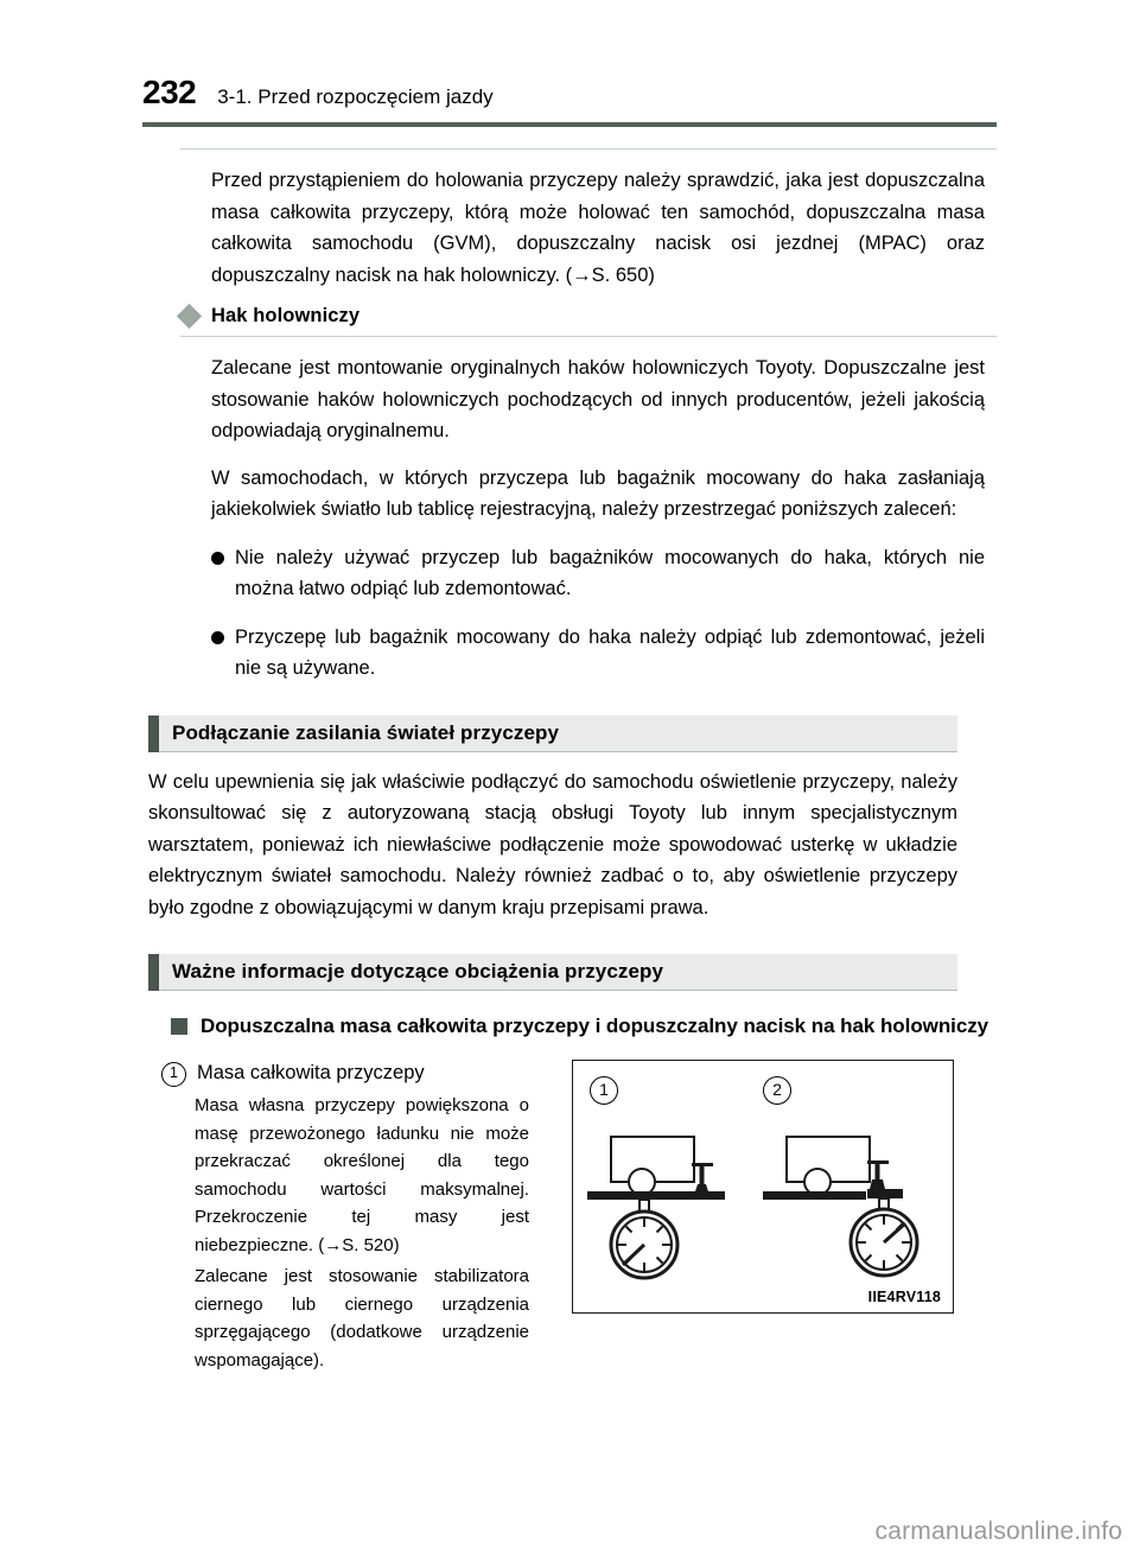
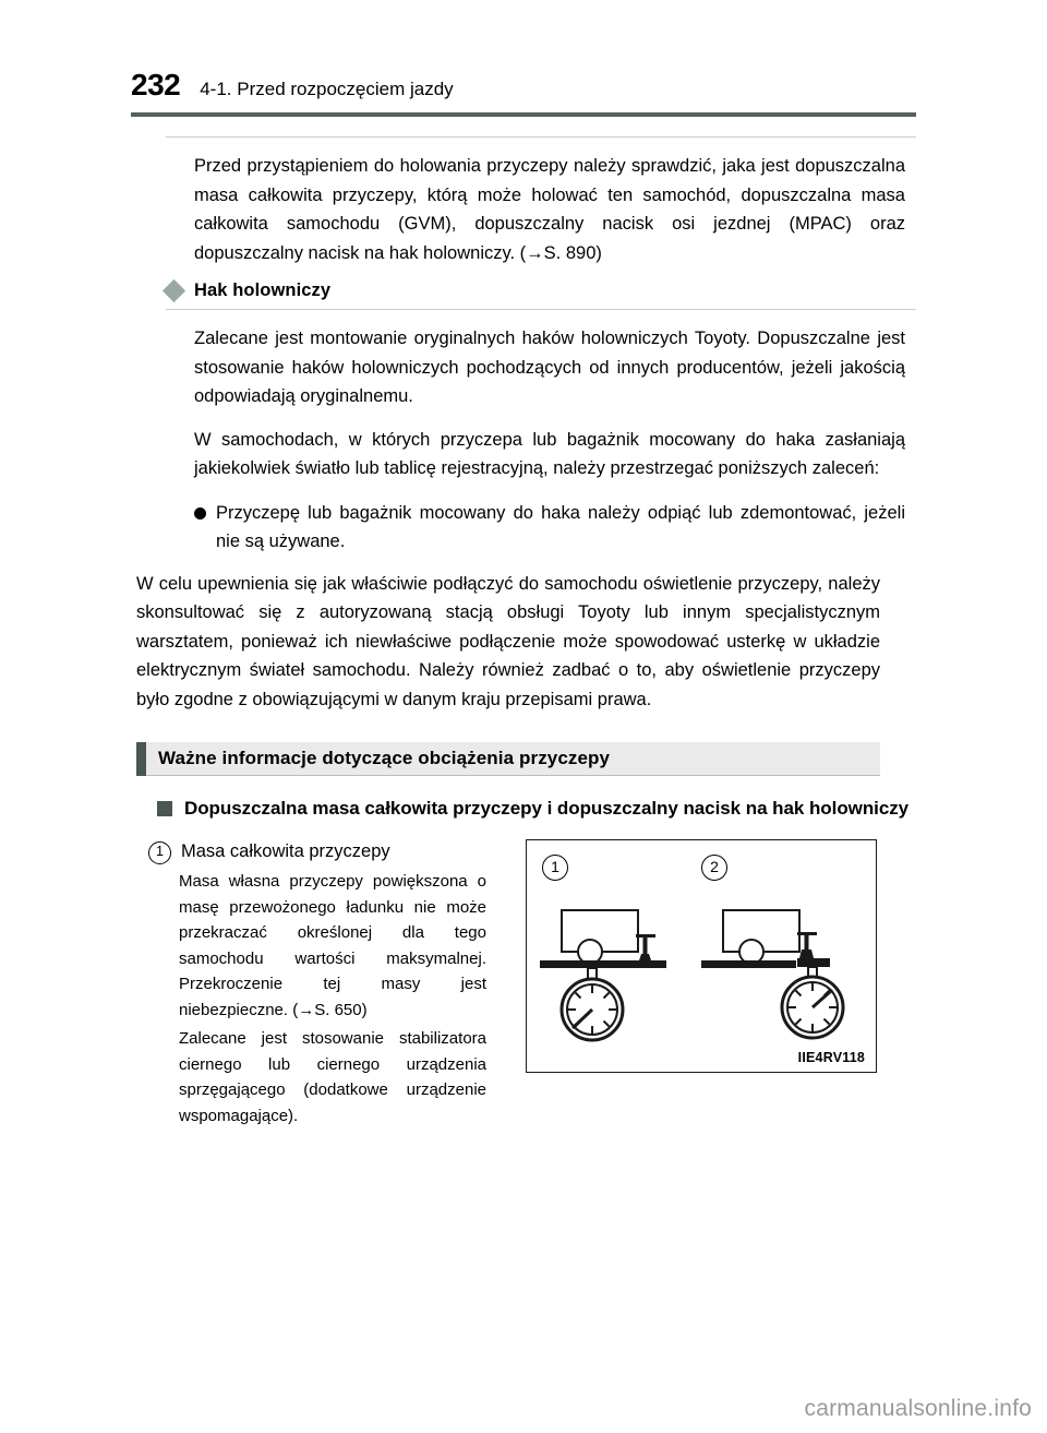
  232
- 3-1. Przed rozpoczęciem jazdy
+ 4-1. Przed rozpoczęciem jazdy
- Przed przystąpieniem do holowania przyczepy należy sprawdzić, jaka jest dopuszczalna masa całkowita przyczepy, którą może holować ten samochód, dopuszczalna masa całkowita samochodu (GVM), dopuszczalny nacisk osi jezdnej (MPAC) oraz dopuszczalny nacisk na hak holowniczy. (→S. 650)
+ Przed przystąpieniem do holowania przyczepy należy sprawdzić, jaka jest dopuszczalna masa całkowita przyczepy, którą może holować ten samochód, dopuszczalna masa całkowita samochodu (GVM), dopuszczalny nacisk osi jezdnej (MPAC) oraz dopuszczalny nacisk na hak holowniczy. (→S. 890)
  Hak holowniczy
  Zalecane jest montowanie oryginalnych haków holowniczych Toyoty. Dopuszczalne jest stosowanie haków holowniczych pochodzących od innych producentów, jeżeli jakością odpowiadają oryginalnemu.
  W samochodach, w których przyczepa lub bagażnik mocowany do haka zasłaniają jakiekolwiek światło lub tablicę rejestracyjną, należy przestrzegać poniższych zaleceń:
- Nie należy używać przyczep lub bagażników mocowanych do haka, których nie można łatwo odpiąć lub zdemontować.
  Przyczepę lub bagażnik mocowany do haka należy odpiąć lub zdemontować, jeżeli nie są używane.
- Podłączanie zasilania świateł przyczepy
  W celu upewnienia się jak właściwie podłączyć do samochodu oświetlenie przyczepy, należy skonsultować się z autoryzowaną stacją obsługi Toyoty lub innym specjalistycznym warsztatem, ponieważ ich niewłaściwe podłączenie może spowodować usterkę w układzie elektrycznym świateł samochodu. Należy również zadbać o to, aby oświetlenie przyczepy było zgodne z obowiązującymi w danym kraju przepisami prawa.
  Ważne informacje dotyczące obciążenia przyczepy
  Dopuszczalna masa całkowita przyczepy i dopuszczalny nacisk na hak holowniczy
  1
  Masa całkowita przyczepy
- Masa własna przyczepy powiększona o masę przewożonego ładunku nie może przekraczać określonej dla tego samochodu wartości maksymalnej. Przekroczenie tej masy jest niebezpieczne. (→S. 520)
+ Masa własna przyczepy powiększona o masę przewożonego ładunku nie może przekraczać określonej dla tego samochodu wartości maksymalnej. Przekroczenie tej masy jest niebezpieczne. (→S. 650)
  Zalecane jest stosowanie stabilizatora ciernego lub ciernego urządzenia sprzęgającego (dodatkowe urządzenie wspomagające).
  1
  2
  IIE4RV118
  carmanualsonline.info
